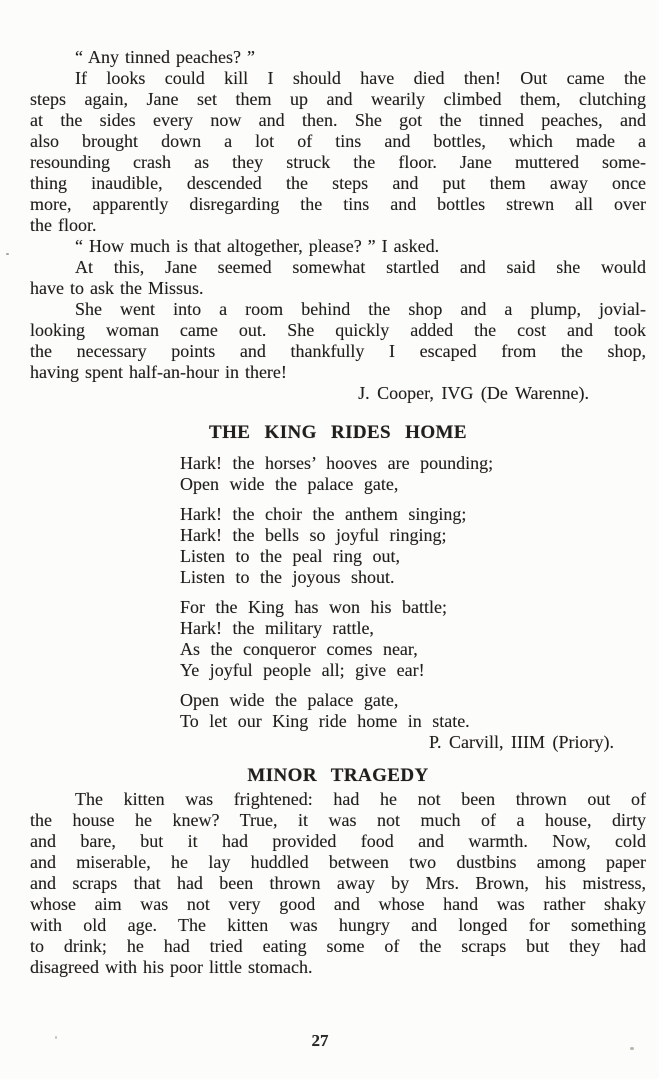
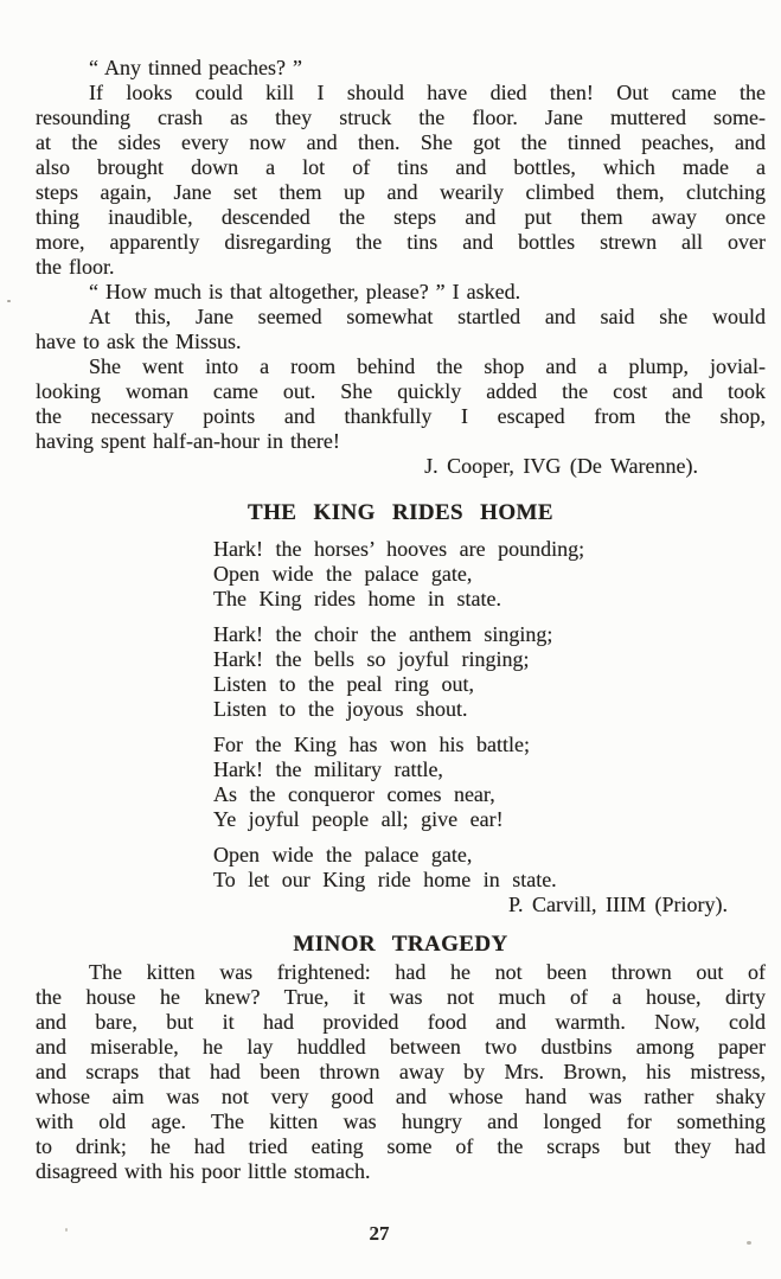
  “ Any tinned peaches? ”
  If looks could kill I should have died then! Out came the
- steps again, Jane set them up and wearily climbed them, clutching
+ resounding crash as they struck the floor. Jane muttered some-
  at the sides every now and then. She got the tinned peaches, and
  also brought down a lot of tins and bottles, which made a
- resounding crash as they struck the floor. Jane muttered some-
+ steps again, Jane set them up and wearily climbed them, clutching
  thing inaudible, descended the steps and put them away once
  more, apparently disregarding the tins and bottles strewn all over
  the floor.
  “ How much is that altogether, please? ” I asked.
  At this, Jane seemed somewhat startled and said she would
  have to ask the Missus.
  She went into a room behind the shop and a plump, jovial-
  looking woman came out. She quickly added the cost and took
  the necessary points and thankfully I escaped from the shop,
  having spent half-an-hour in there!
  J. Cooper, IVG (De Warenne).
  THE KING RIDES HOME
  Hark! the horses’ hooves are pounding;
  Open wide the palace gate,
+ The King rides home in state.
  Hark! the choir the anthem singing;
  Hark! the bells so joyful ringing;
  Listen to the peal ring out,
  Listen to the joyous shout.
  For the King has won his battle;
  Hark! the military rattle,
  As the conqueror comes near,
  Ye joyful people all; give ear!
  Open wide the palace gate,
  To let our King ride home in state.
  P. Carvill, IIIM (Priory).
  MINOR TRAGEDY
  The kitten was frightened: had he not been thrown out of
  the house he knew? True, it was not much of a house, dirty
  and bare, but it had provided food and warmth. Now, cold
  and miserable, he lay huddled between two dustbins among paper
  and scraps that had been thrown away by Mrs. Brown, his mistress,
  whose aim was not very good and whose hand was rather shaky
  with old age. The kitten was hungry and longed for something
  to drink; he had tried eating some of the scraps but they had
  disagreed with his poor little stomach.
  27
